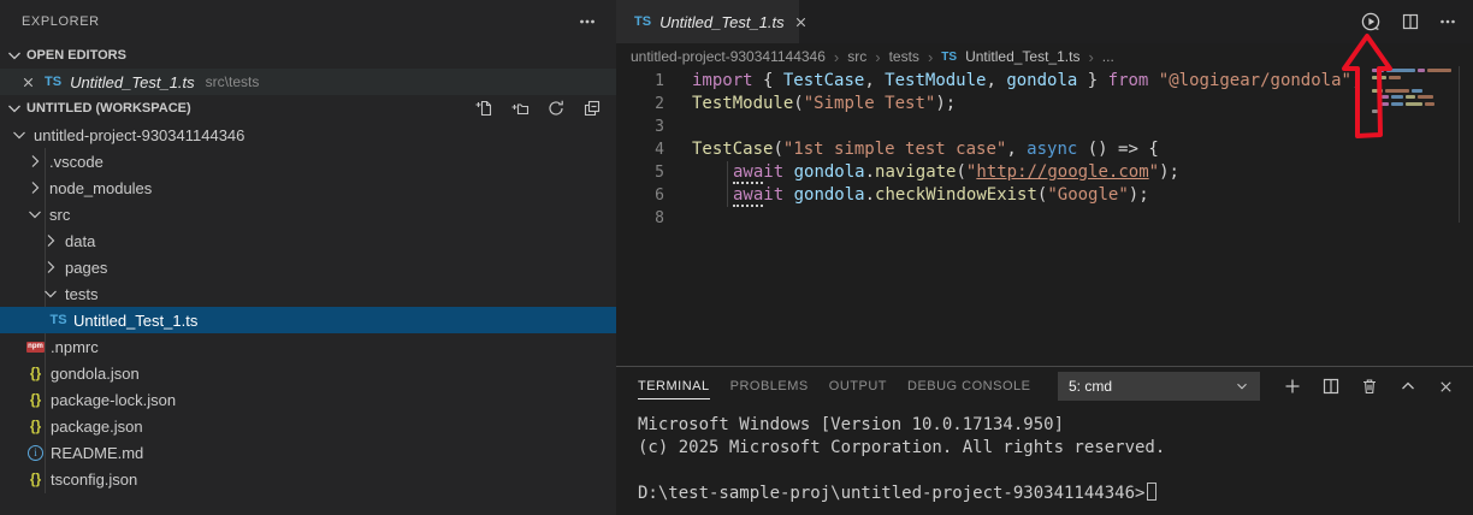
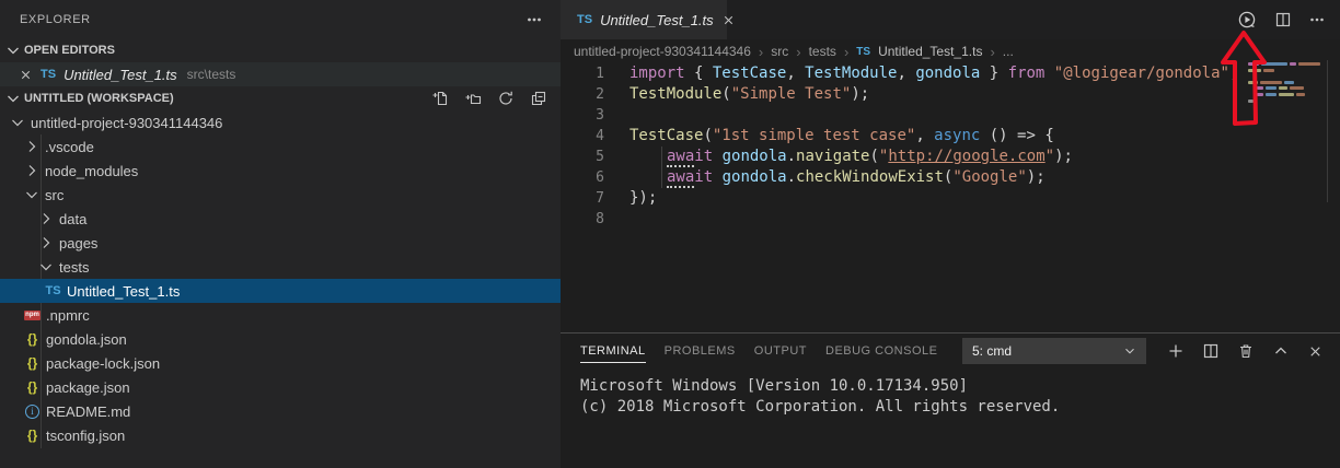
  EXPLORER
  OPEN EDITORS
  TS
  Untitled_Test_1.ts
  src\tests
  UNTITLED (WORKSPACE)
  untitled-project-930341144346
  .vscode
  node_modules
  src
  data
  pages
  tests
  TS
  Untitled_Test_1.ts
  .npmrc
  {}
  gondola.json
  {}
  package-lock.json
  {}
  package.json
  README.md
  {}
  tsconfig.json
  TS
  Untitled_Test_1.ts
  untitled-project-930341144346
  ›
  src
  ›
  tests
  ›
  TS
  Untitled_Test_1.ts
  ›
  ...
  1
  import { TestCase, TestModule, gondola } from "@logigear/gondola"
  2
  TestModule("Simple Test");
  3
  4
  TestCase("1st simple test case", async () => {
  5
  await gondola.navigate("http://google.com");
  6
  await gondola.checkWindowExist("Google");
+ 7
+ });
  8
  TERMINAL
  PROBLEMS
  OUTPUT
  DEBUG CONSOLE
  5: cmd
  Microsoft Windows [Version 10.0.17134.950]
- (c) 2025 Microsoft Corporation. All rights reserved.
+ (c) 2018 Microsoft Corporation. All rights reserved.
- D:\test-sample-proj\untitled-project-930341144346>
